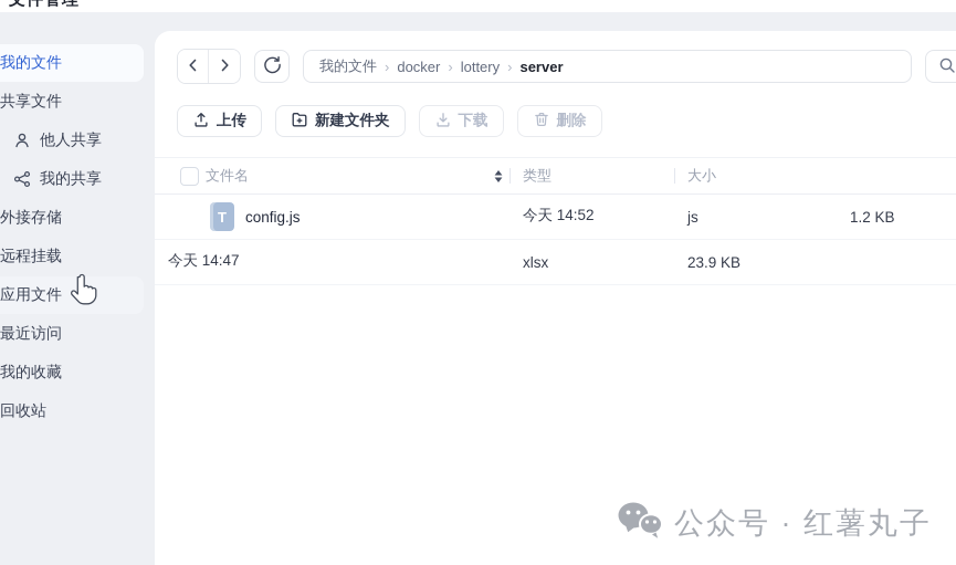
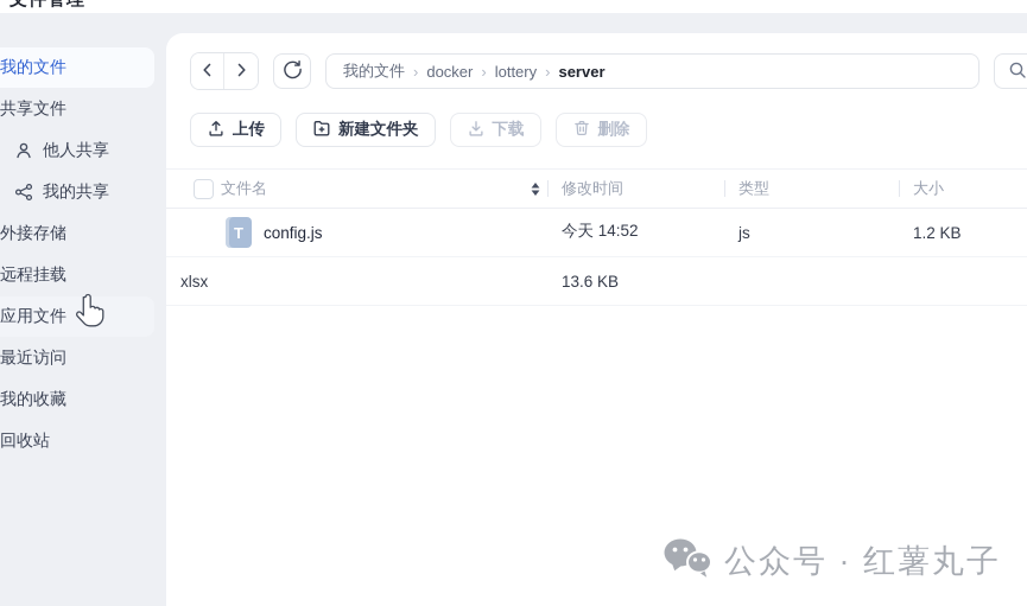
  我的文件
  共享文件
  他人共享
  我的共享
  外接存储
  远程挂载
  应用文件
  最近访问
  我的收藏
  回收站
  我的文件
  ›
  docker
  ›
  lottery
  ›
  server
  上传
  新建文件夹
  下载
  删除
  文件名
+ 修改时间
  类型
  大小
  T
  config.js
  今天 14:52
  js
  1.2 KB
- 今天 14:47
  xlsx
- 23.9 KB
+ 13.6 KB
  公众号 · 红薯丸子
